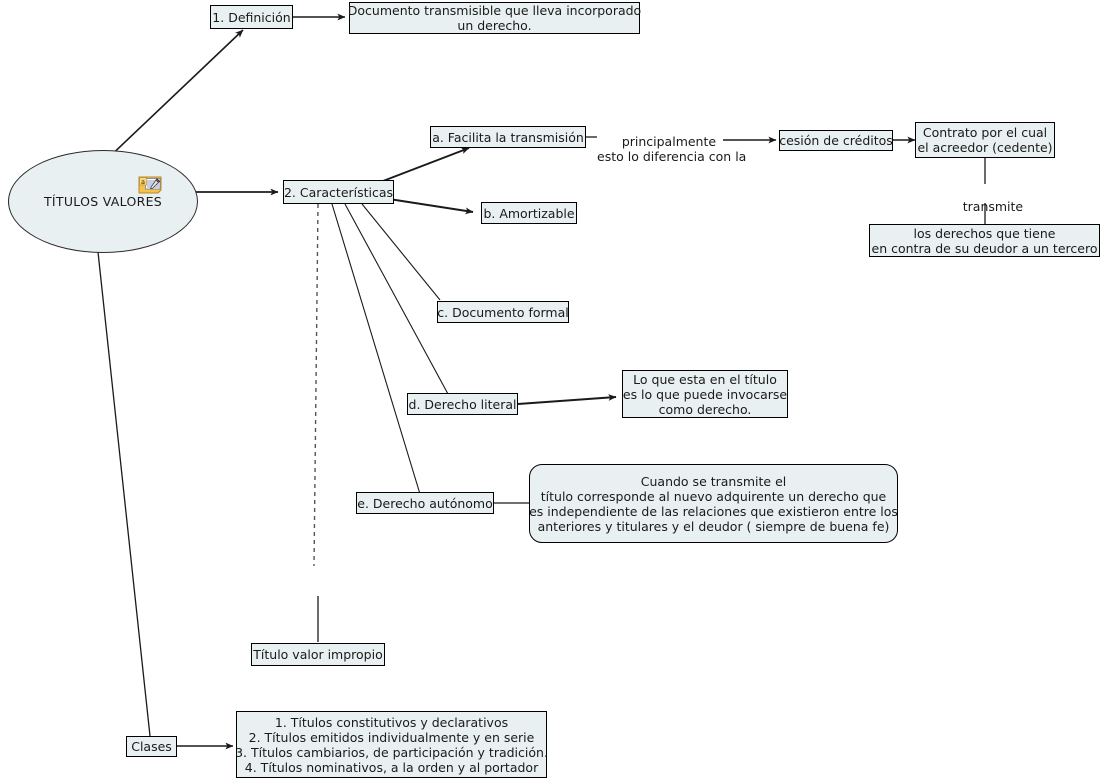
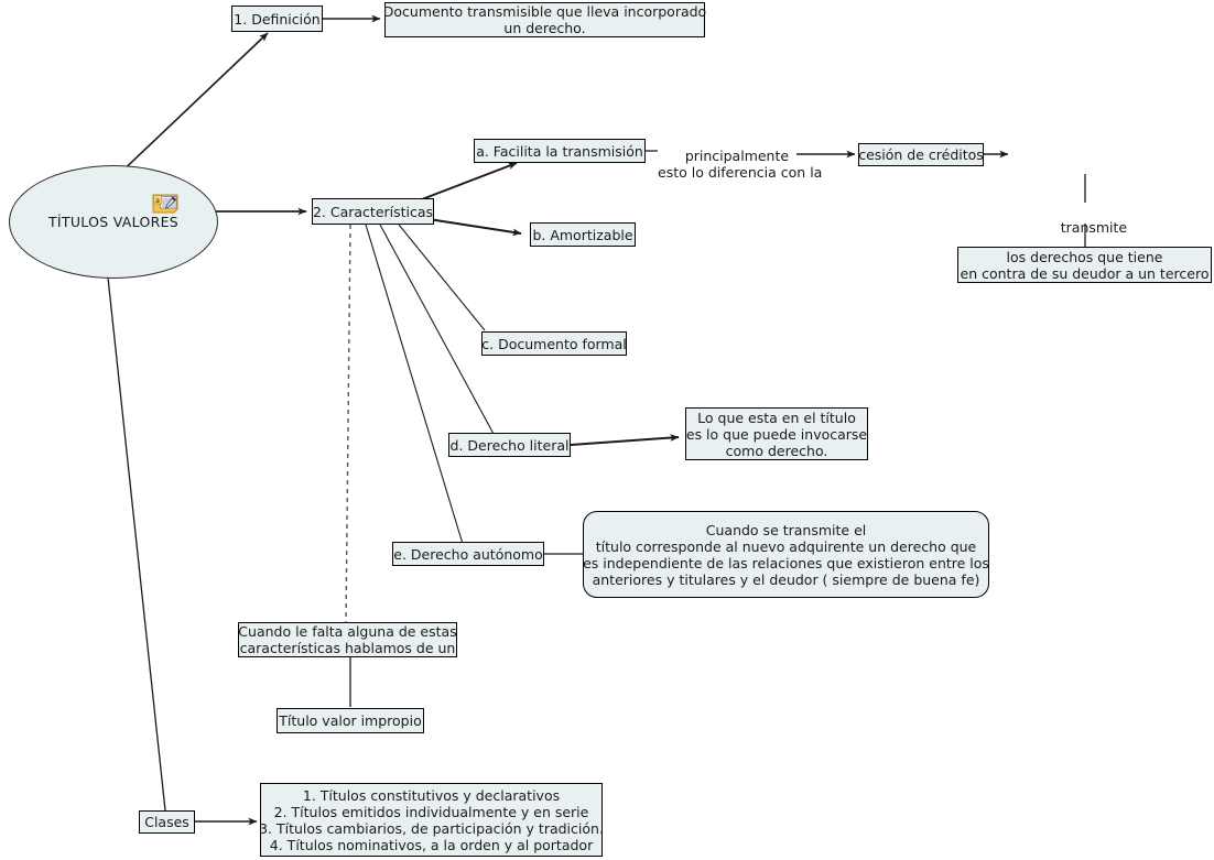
  TÍTULOS VALORES
  a
  1. Definición
  Documento transmisible que lleva incorporado
  un derecho.
  2. Características
  a. Facilita la transmisión
  b. Amortizable
  c. Documento formal
  d. Derecho literal
  e. Derecho autónomo
  principalmente
  esto lo diferencia con la
  cesión de créditos
- Contrato por el cual
- el acreedor (cedente)
  transmite
  los derechos que tiene
  en contra de su deudor a un tercero
  Lo que esta en el título
  es lo que puede invocarse
  como derecho.
  Cuando se transmite el
  título corresponde al nuevo adquirente un derecho que
  es independiente de las relaciones que existieron entre los
  anteriores y titulares y el deudor ( siempre de buena fe)
+ Cuando le falta alguna de estas
+ características hablamos de un
  Título valor impropio
  Clases
  1. Títulos constitutivos y declarativos
  2. Títulos emitidos individualmente y en serie
  3. Títulos cambiarios, de participación y tradición.
  4. Títulos nominativos, a la orden y al portador
